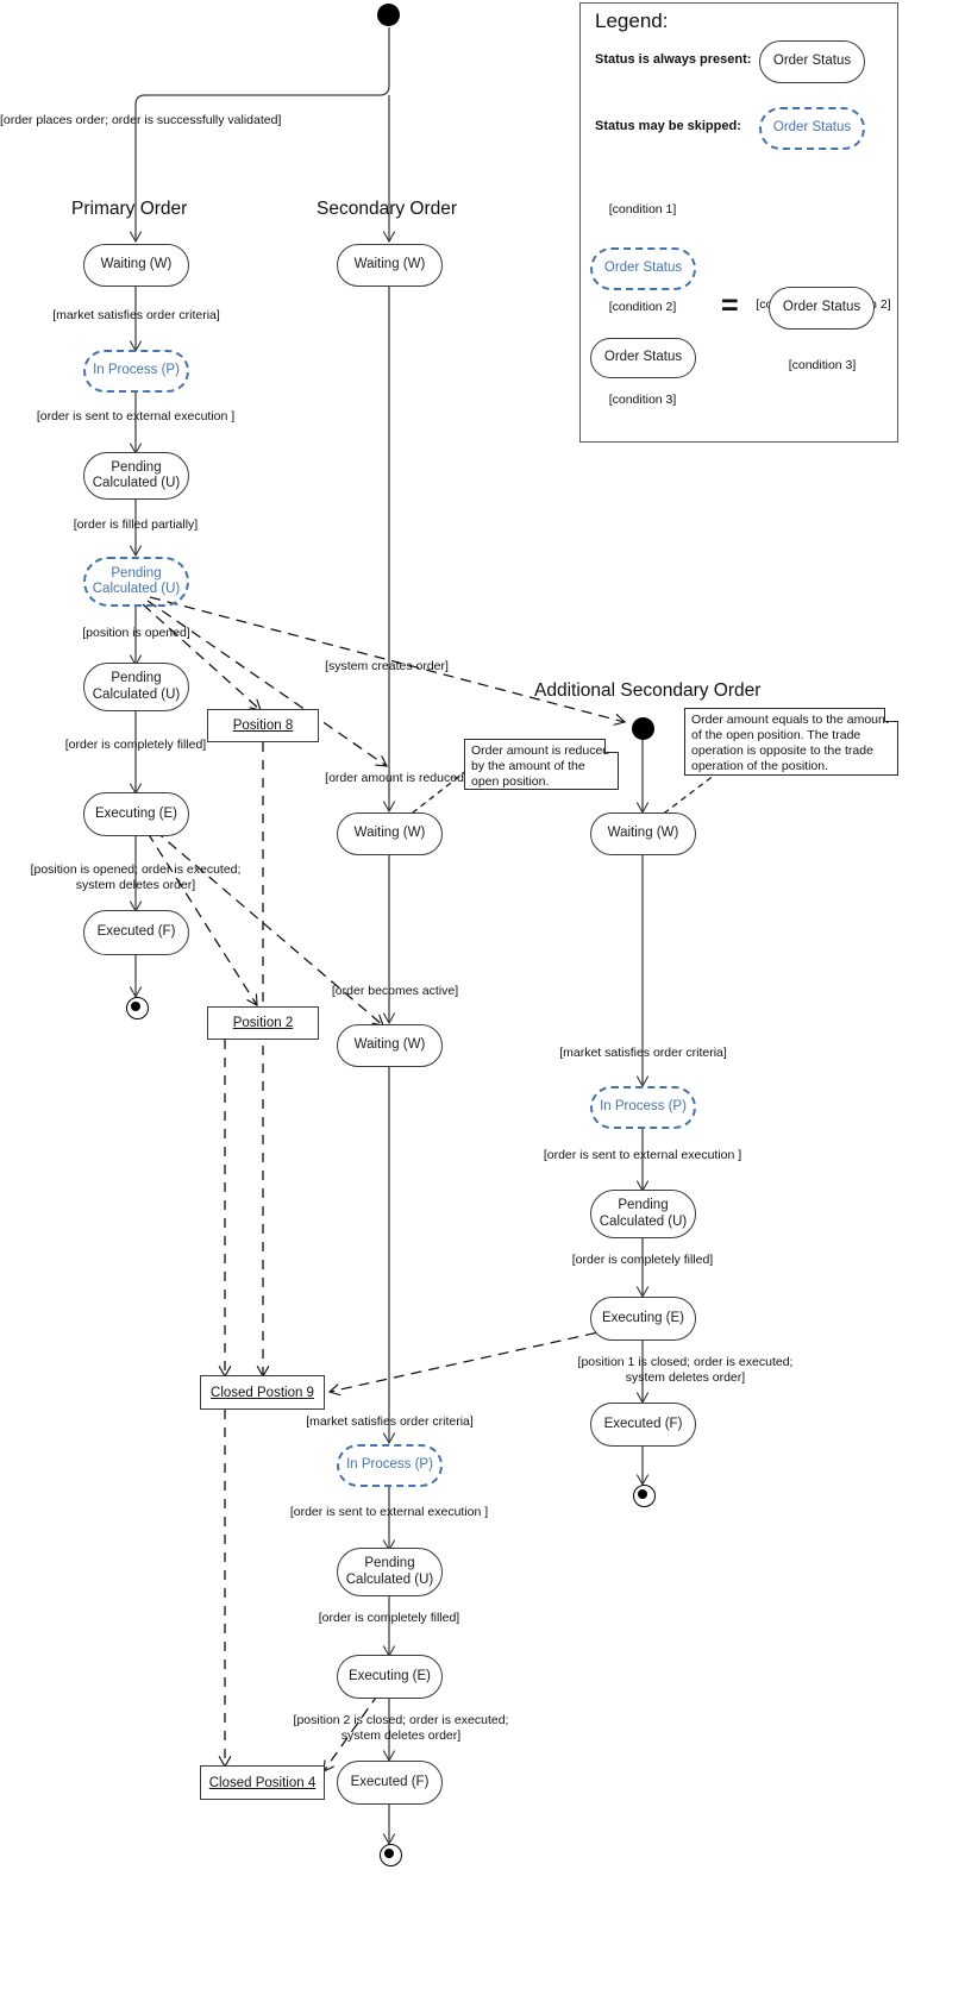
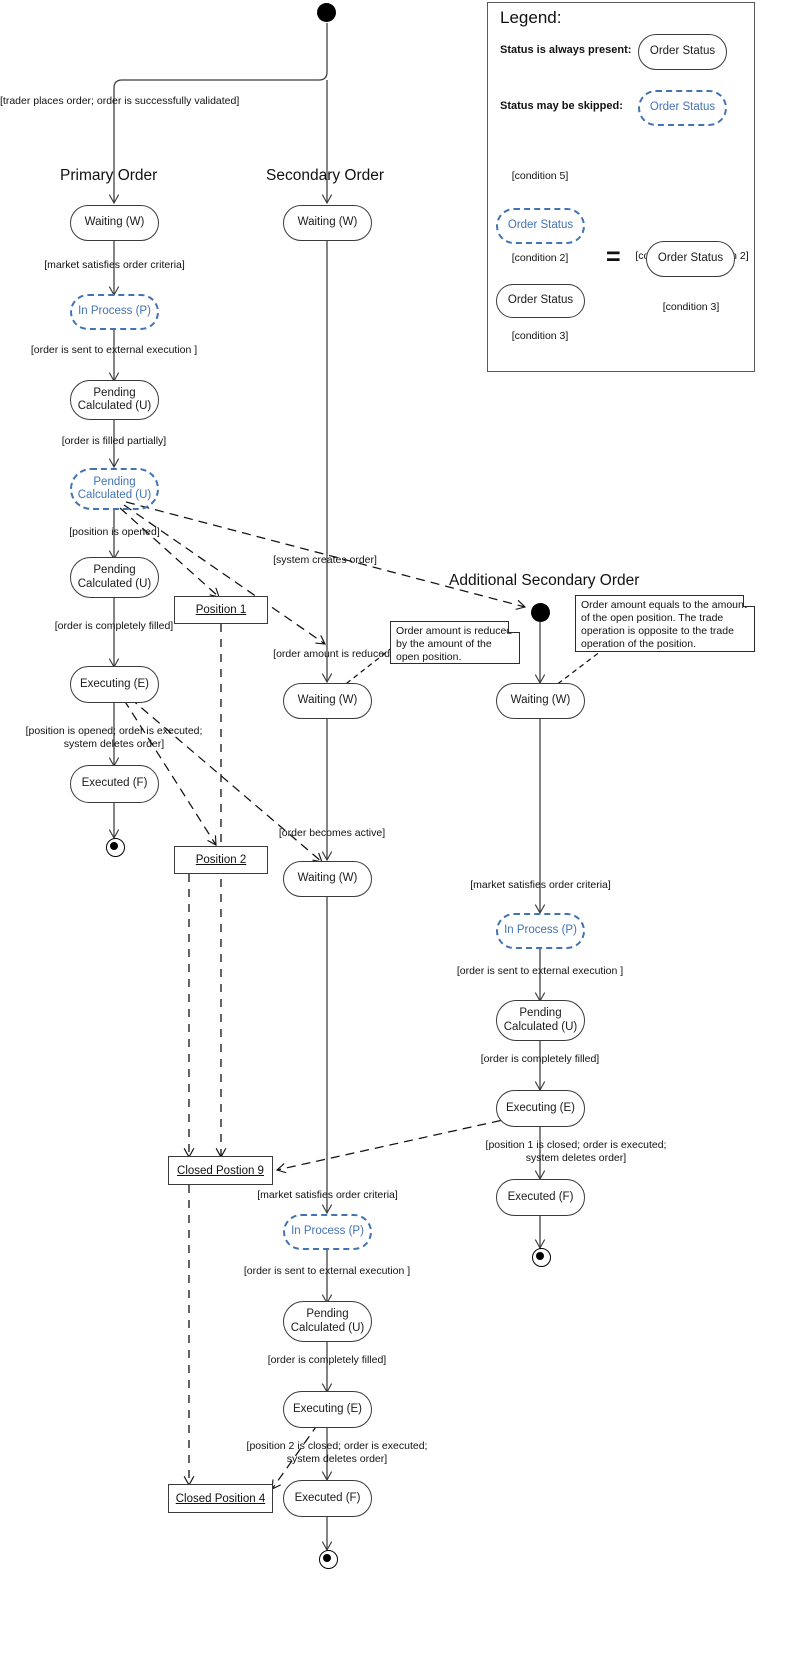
  Primary Order
  Secondary Order
  Additional Secondary Order
- [order places order; order is successfully validated]
+ [trader places order; order is successfully validated]
  Waiting (W)
  In Process (P)
  Pending
  Calculated (U)
  Pending
  Calculated (U)
  Pending
  Calculated (U)
  Executing (E)
  Executed (F)
  [market satisfies order criteria]
  [order is sent to external execution ]
  [order is filled partially]
  [position is opened]
  [order is completely filled]
  [position is opened; order is executed;
  system deletes order]
  Waiting (W)
  Waiting (W)
  Waiting (W)
  In Process (P)
  Pending
  Calculated (U)
  Executing (E)
  Executed (F)
  [system creates order]
  [order amount is reduced
  [order becomes active]
  [market satisfies order criteria]
  [order is sent to external execution ]
  [order is completely filled]
  [position 2 is closed; order is executed;
  system deletes order]
  Waiting (W)
  In Process (P)
  Pending
  Calculated (U)
  Executing (E)
  Executed (F)
  [market satisfies order criteria]
  [order is sent to external execution ]
  [order is completely filled]
  [position 1 is closed; order is executed;
  system deletes order]
- Position 8
+ Position 1
  Position 2
  Closed Postion 9
  Closed Position 4
  Order amount is reduce by the amount of the open position.
  Order amount equals to the amoun of the open position. The trade operation is opposite to the trade operation of the position.
  Legend:
  Status is always present:
  Order Status
  Status may be skipped:
  Order Status
- [condition 1]
+ [condition 5]
  Order Status
  [condition 2]
  Order Status
  [condition 3]
  =
  Order Status
  [condition 3]
